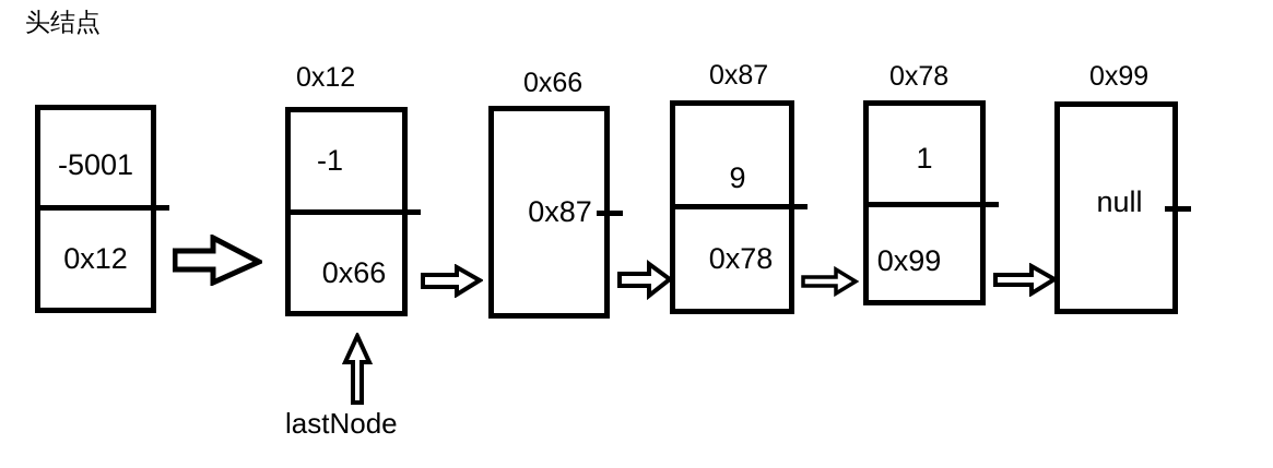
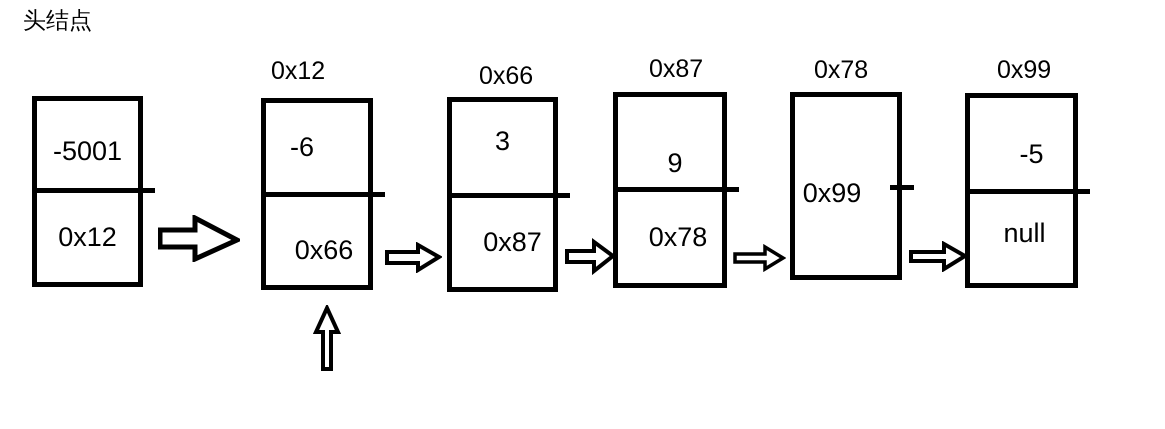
  头结点
  -5001
  0x12
  0x12
- -1
+ -6
  0x66
  0x66
+ 3
  0x87
  0x87
  9
  0x78
  0x78
- 1
  0x99
  0x99
+ -5
  null
- lastNode
